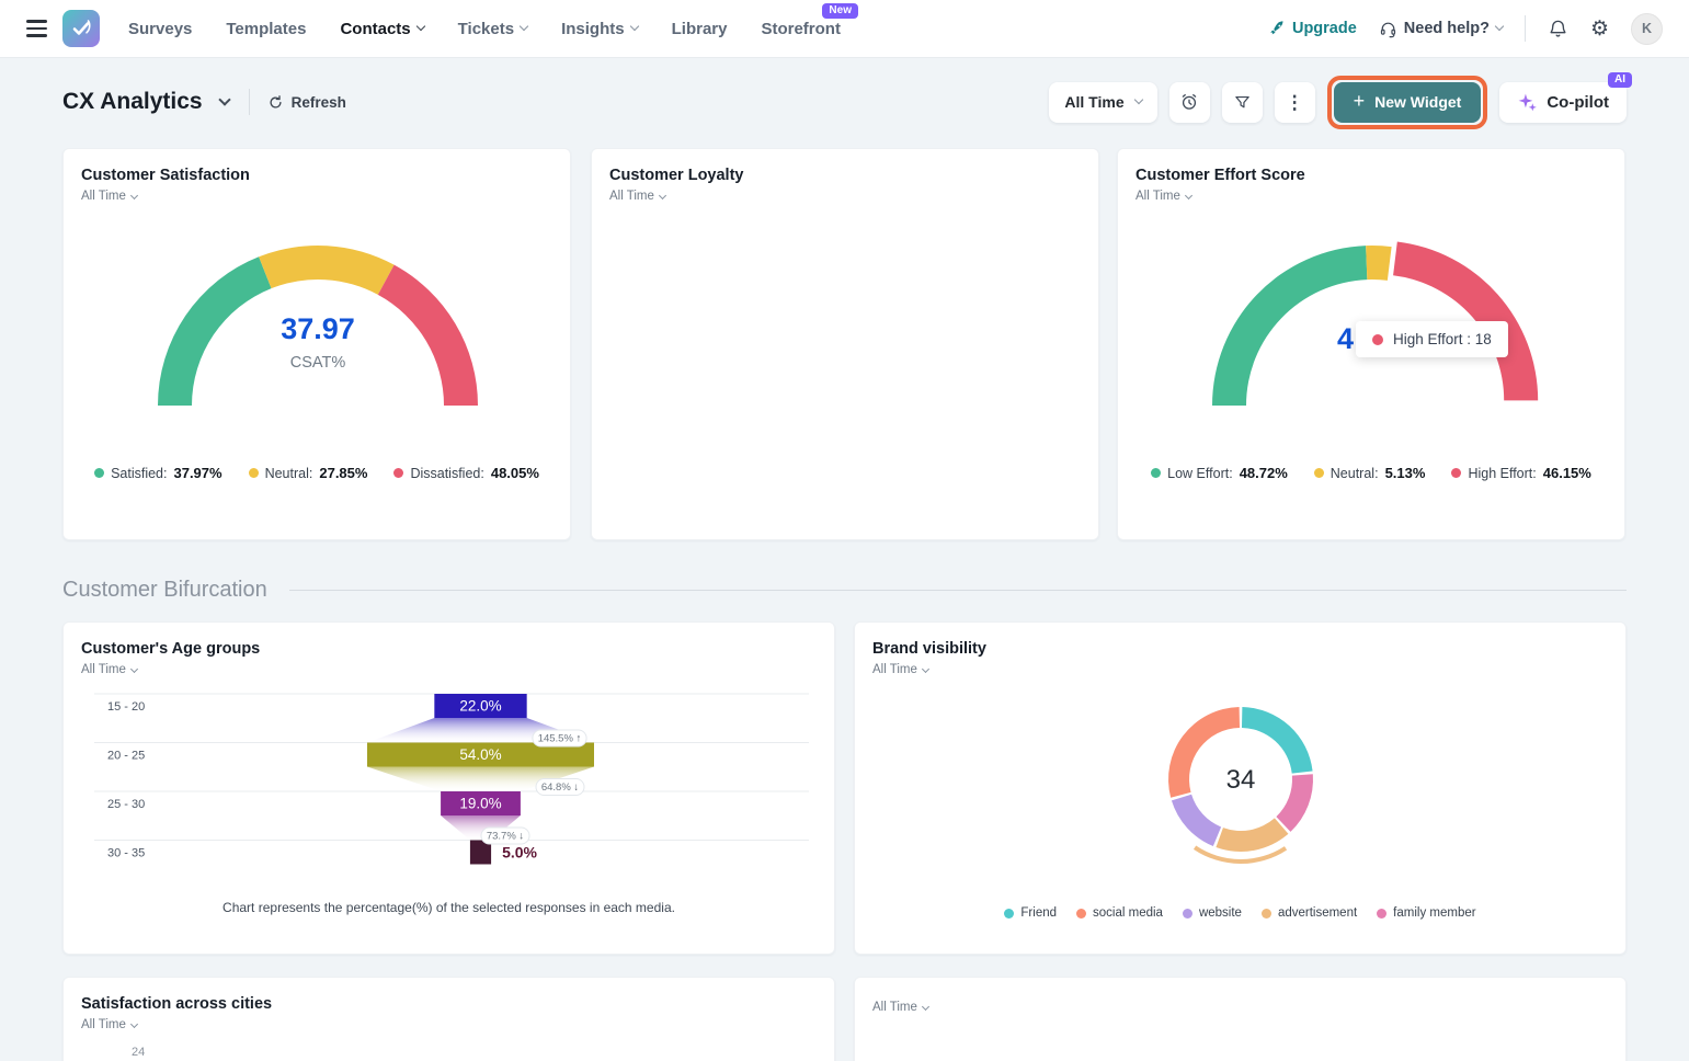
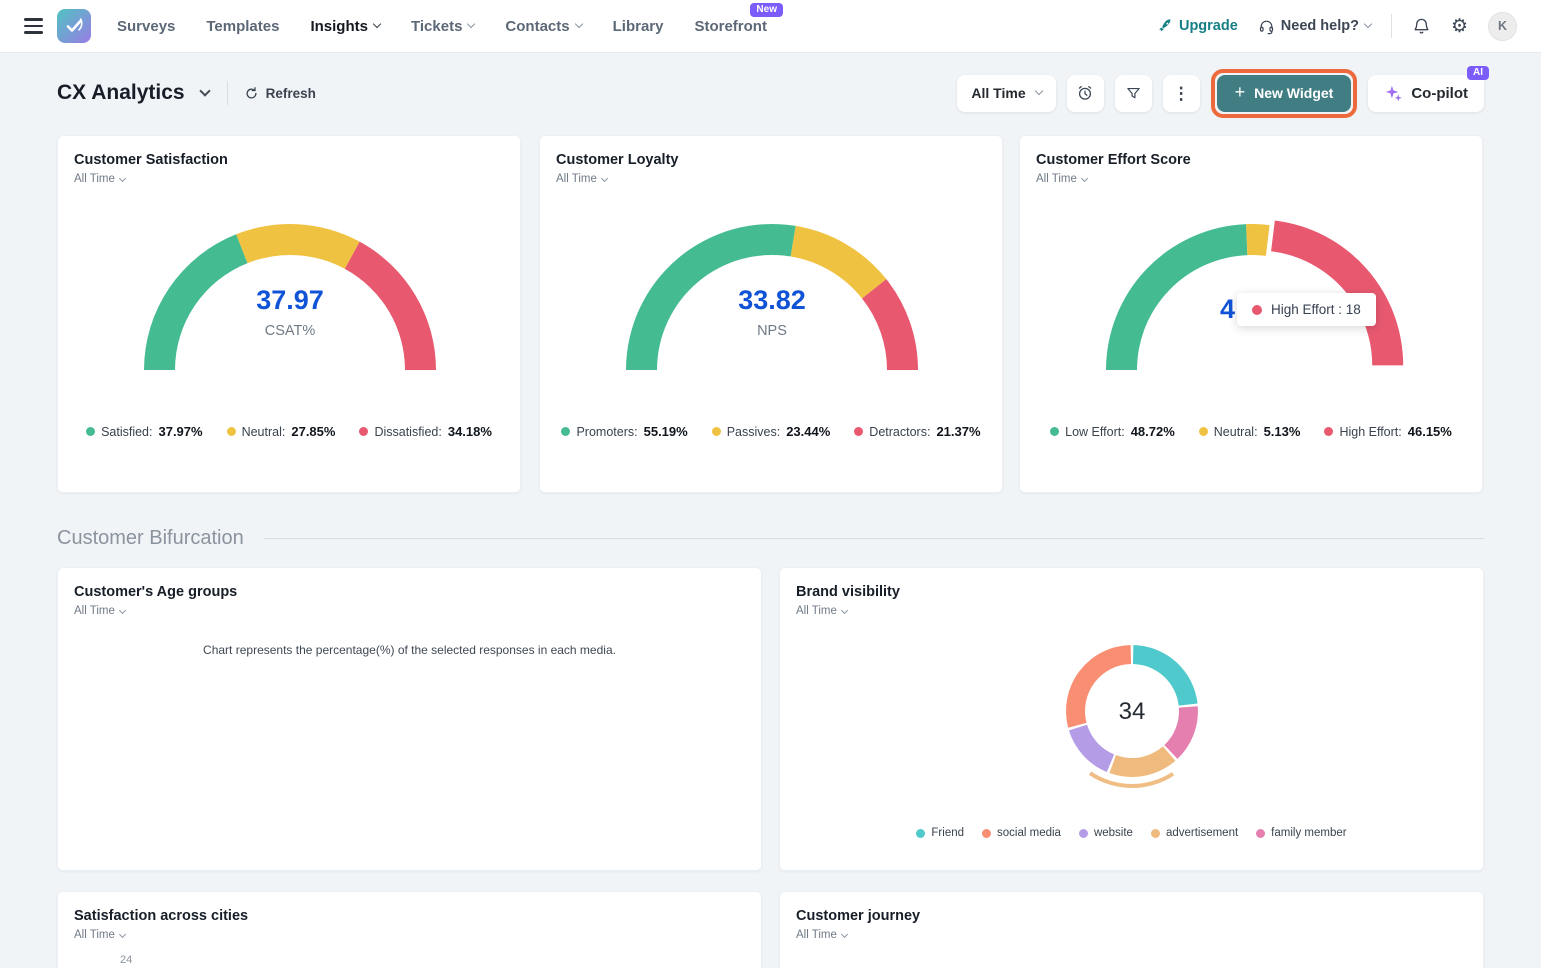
  Surveys
  Templates
- Contacts
+ Insights
  Tickets
- Insights
+ Contacts
  Library
  Storefront
  New
  Upgrade
  Need help?
  ⚙
  K
  CX Analytics
  Refresh
  All Time
  ⋮
  +
  New Widget
  Co-pilot
  AI
  Customer Satisfaction
  All Time
  37.97
  CSAT%
  Satisfied:
  37.97%
  Neutral:
  27.85%
  Dissatisfied:
- 48.05%
+ 34.18%
  Customer Loyalty
  All Time
+ 33.82
+ NPS
+ Promoters:
+ 55.19%
+ Passives:
+ 23.44%
+ Detractors:
+ 21.37%
  Customer Effort Score
  All Time
  4
  High Effort : 18
  Low Effort:
  48.72%
  Neutral:
  5.13%
  High Effort:
  46.15%
  Customer Bifurcation
  Customer's Age groups
  All Time
- 15 - 20
- 22.0%
- 20 - 25
- 54.0%
- 25 - 30
- 19.0%
- 30 - 35
- 5.0%
- 145.5% ↑
- 64.8% ↓
- 73.7% ↓
  Chart represents the percentage(%) of the selected responses in each media.
  Brand visibility
  All Time
  34
  Friend
  social media
  website
  advertisement
  family member
  Satisfaction across cities
  All Time
  24
+ Customer journey
  All Time
